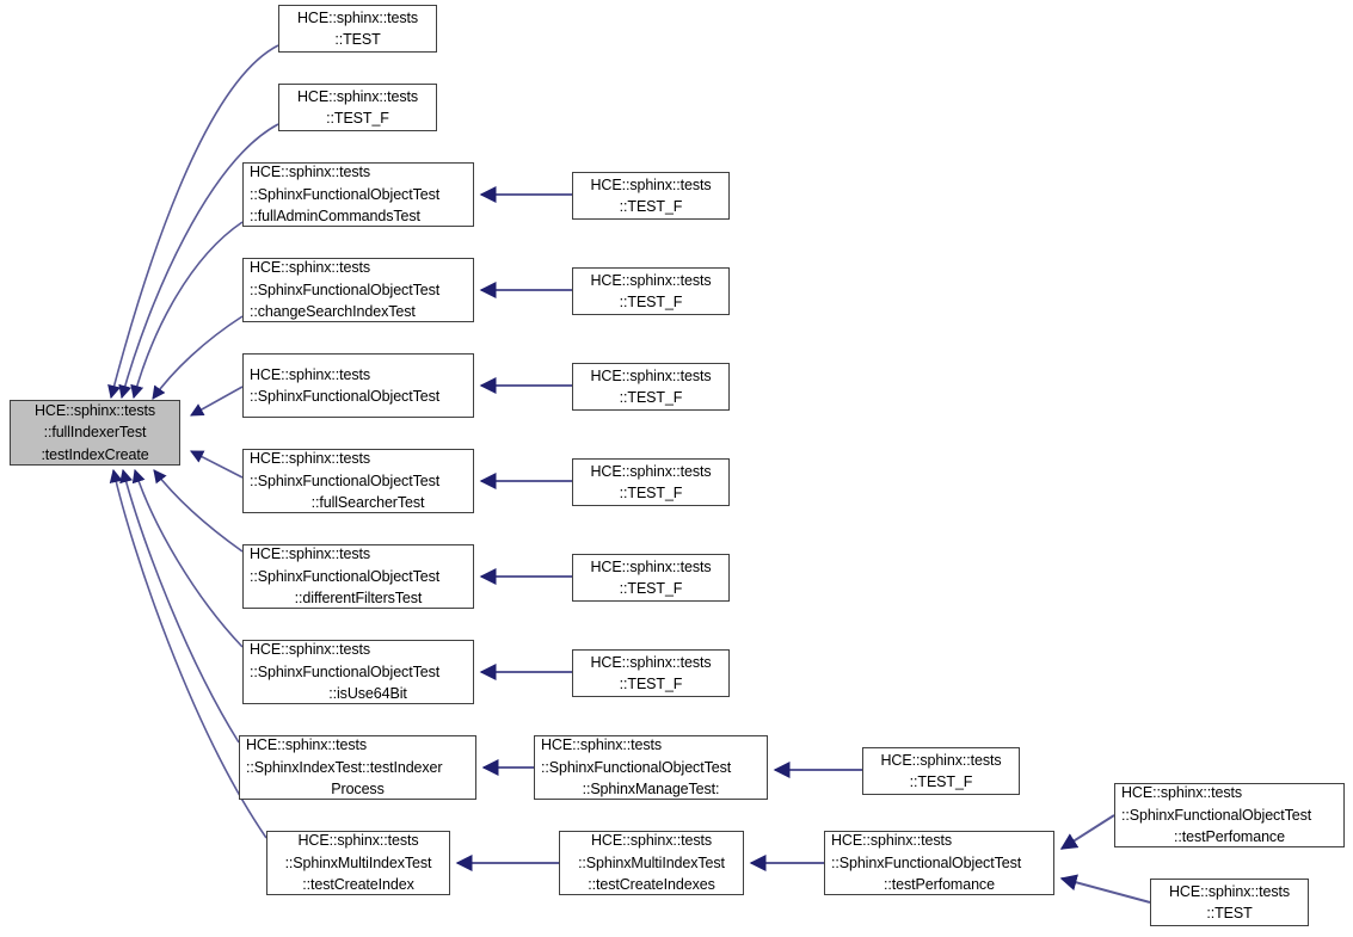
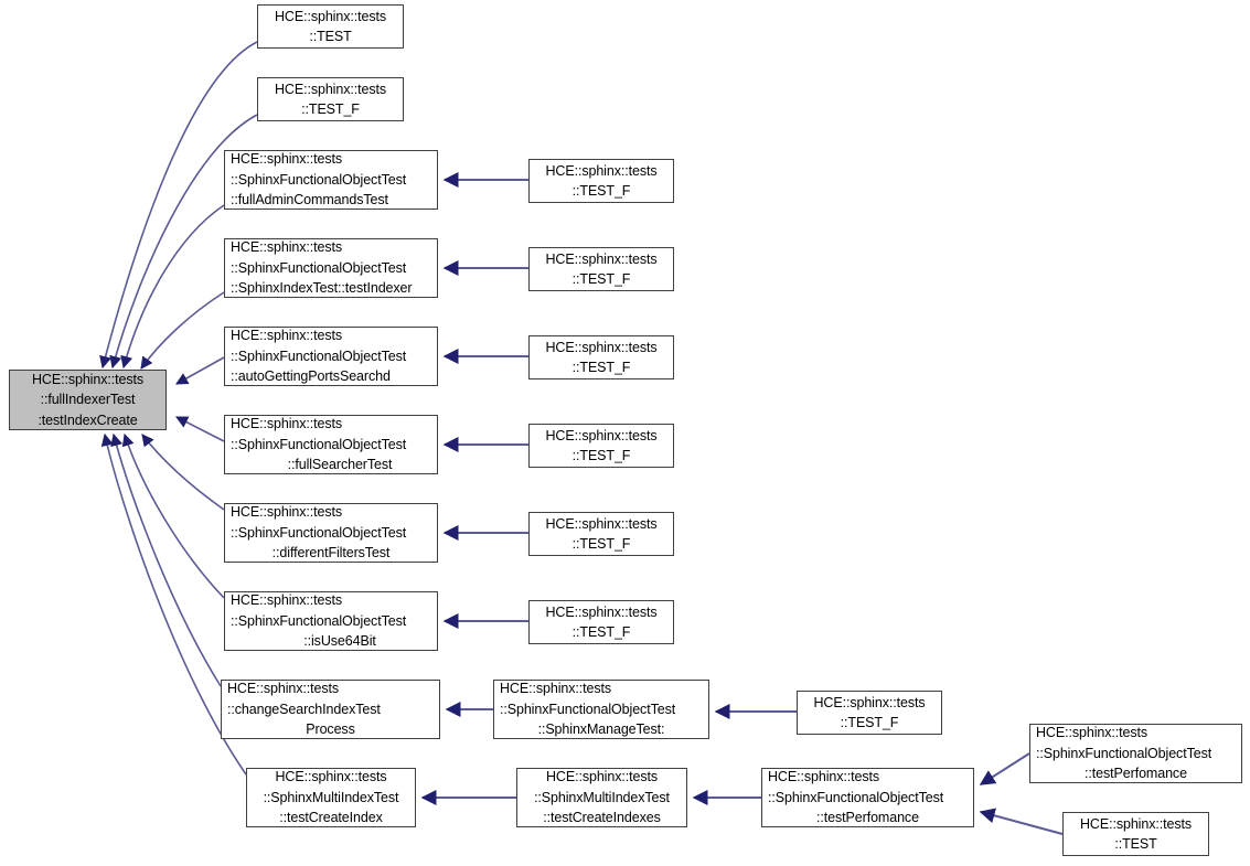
  HCE::sphinx::tests
  ::fullIndexerTest
  :testIndexCreate
  HCE::sphinx::tests
  ::TEST
  HCE::sphinx::tests
  ::TEST_F
  HCE::sphinx::tests
  ::SphinxFunctionalObjectTest
  ::fullAdminCommandsTest
  HCE::sphinx::tests
  ::SphinxFunctionalObjectTest
- ::changeSearchIndexTest
+ ::SphinxIndexTest::testIndexer
  HCE::sphinx::tests
  ::SphinxFunctionalObjectTest
+ ::autoGettingPortsSearchd
  HCE::sphinx::tests
  ::SphinxFunctionalObjectTest
  ::fullSearcherTest
  HCE::sphinx::tests
  ::SphinxFunctionalObjectTest
  ::differentFiltersTest
  HCE::sphinx::tests
  ::SphinxFunctionalObjectTest
  ::isUse64Bit
  HCE::sphinx::tests
- ::SphinxIndexTest::testIndexer
+ ::changeSearchIndexTest
  Process
  HCE::sphinx::tests
  ::SphinxMultiIndexTest
  ::testCreateIndex
  HCE::sphinx::tests
  ::TEST_F
  HCE::sphinx::tests
  ::TEST_F
  HCE::sphinx::tests
  ::TEST_F
  HCE::sphinx::tests
  ::TEST_F
  HCE::sphinx::tests
  ::TEST_F
  HCE::sphinx::tests
  ::TEST_F
  HCE::sphinx::tests
  ::SphinxFunctionalObjectTest
  ::SphinxManageTest:
  HCE::sphinx::tests
  ::SphinxMultiIndexTest
  ::testCreateIndexes
  HCE::sphinx::tests
  ::TEST_F
  HCE::sphinx::tests
  ::SphinxFunctionalObjectTest
  ::testPerfomance
  HCE::sphinx::tests
  ::SphinxFunctionalObjectTest
  ::testPerfomance
  HCE::sphinx::tests
  ::TEST
